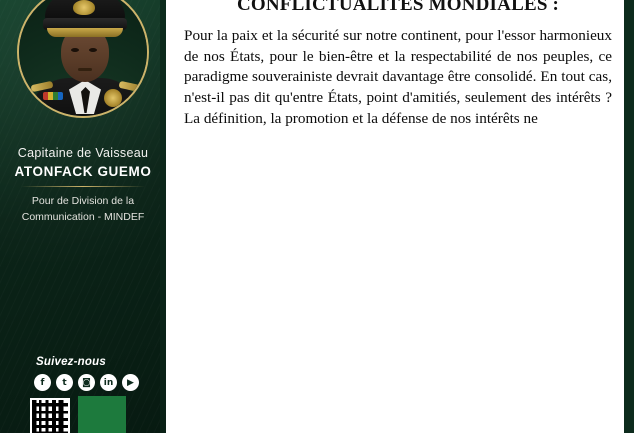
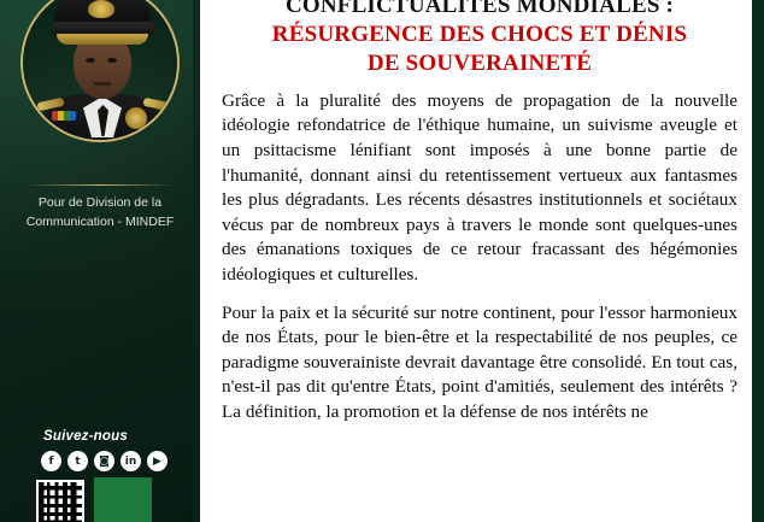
- Capitaine de Vaisseau
- ATONFACK GUEMO
  Pour de Division de la
  Communication - MINDEF
  Suivez-nous
  f
  t
  ◙
  in
  ▶
  CONFLICTUALITÉS MONDIALES :
+ RÉSURGENCE DES CHOCS ET DÉNIS
+ DE SOUVERAINETÉ
+ Grâce à la pluralité des moyens de propagation de la nouvelle idéologie refondatrice de l'éthique humaine, un suivisme aveugle et un psittacisme lénifiant sont imposés à une bonne partie de l'humanité, donnant ainsi du retentissement vertueux aux fantasmes les plus dégradants. Les récents désastres institutionnels et sociétaux vécus par de nombreux pays à travers le monde sont quelques-unes des émanations toxiques de ce retour fracassant des hégémonies idéologiques et culturelles.
  Pour la paix et la sécurité sur notre continent, pour l'essor harmonieux de nos États, pour le bien-être et la respectabilité de nos peuples, ce paradigme souverainiste devrait davantage être consolidé. En tout cas, n'est-il pas dit qu'entre États, point d'amitiés, seulement des intérêts ? La définition, la promotion et la défense de nos intérêts ne
